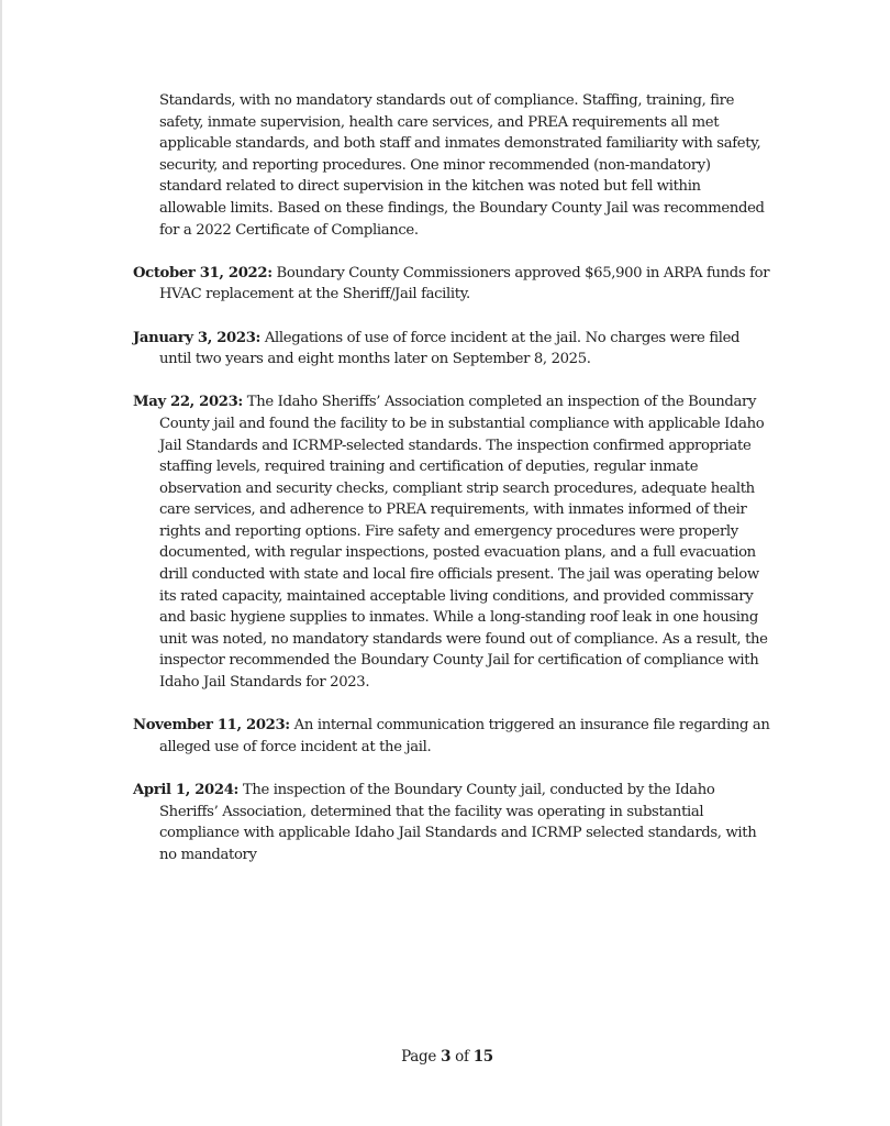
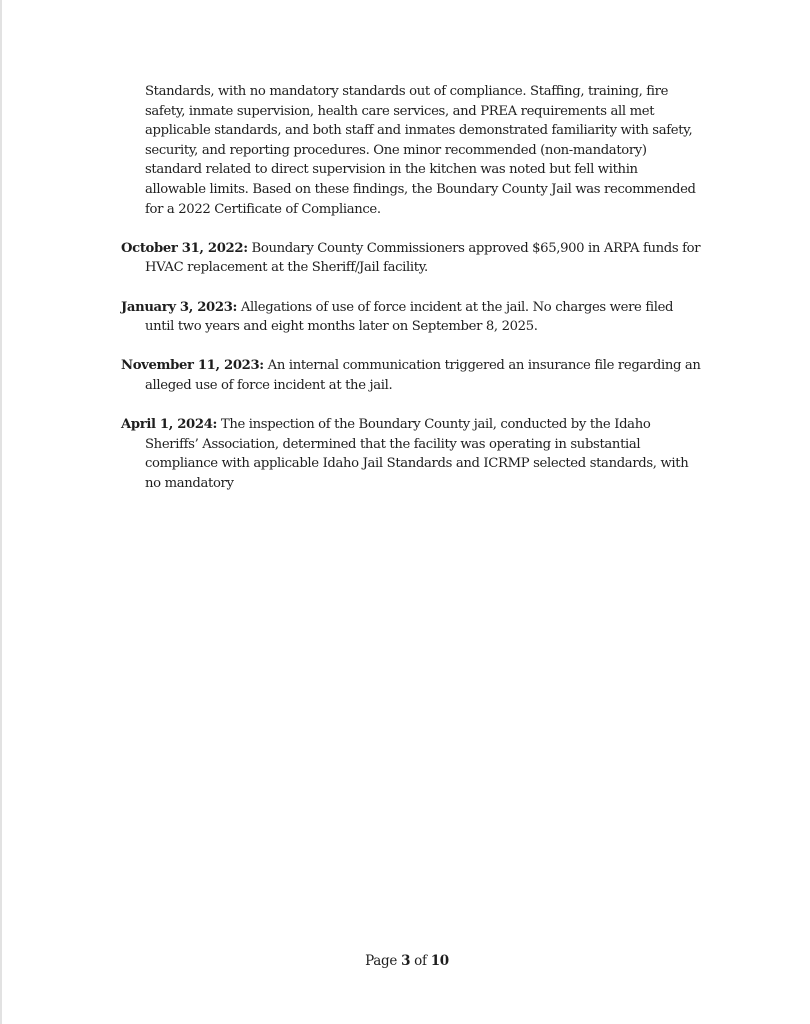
  Standards, with no mandatory standards out of compliance. Staffing, training, fire safety, inmate supervision, health care services, and PREA requirements all met applicable standards, and both staff and inmates demonstrated familiarity with safety, security, and reporting procedures. One minor recommended (non-mandatory) standard related to direct supervision in the kitchen was noted but fell within allowable limits. Based on these findings, the Boundary County Jail was recommended for a 2022 Certificate of Compliance.
  October 31, 2022: Boundary County Commissioners approved $65,900 in ARPA funds for HVAC replacement at the Sheriff/Jail facility.
  January 3, 2023: Allegations of use of force incident at the jail. No charges were filed until two years and eight months later on September 8, 2025.
- May 22, 2023: The Idaho Sheriffs’ Association completed an inspection of the Boundary County jail and found the facility to be in substantial compliance with applicable Idaho Jail Standards and ICRMP-selected standards. The inspection confirmed appropriate staffing levels, required training and certification of deputies, regular inmate observation and security checks, compliant strip search procedures, adequate health care services, and adherence to PREA requirements, with inmates informed of their rights and reporting options. Fire safety and emergency procedures were properly documented, with regular inspections, posted evacuation plans, and a full evacuation drill conducted with state and local fire officials present. The jail was operating below its rated capacity, maintained acceptable living conditions, and provided commissary and basic hygiene supplies to inmates. While a long-standing roof leak in one housing unit was noted, no mandatory standards were found out of compliance. As a result, the inspector recommended the Boundary County Jail for certification of compliance with Idaho Jail Standards for 2023.
  November 11, 2023: An internal communication triggered an insurance file regarding an alleged use of force incident at the jail.
  April 1, 2024: The inspection of the Boundary County jail, conducted by the Idaho Sheriffs’ Association, determined that the facility was operating in substantial compliance with applicable Idaho Jail Standards and ICRMP selected standards, with no mandatory
- Page 3 of 15
+ Page 3 of 10
